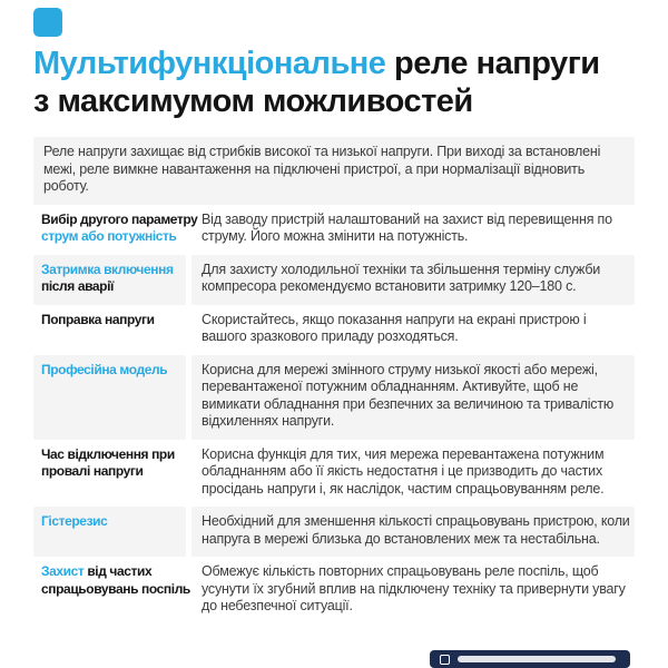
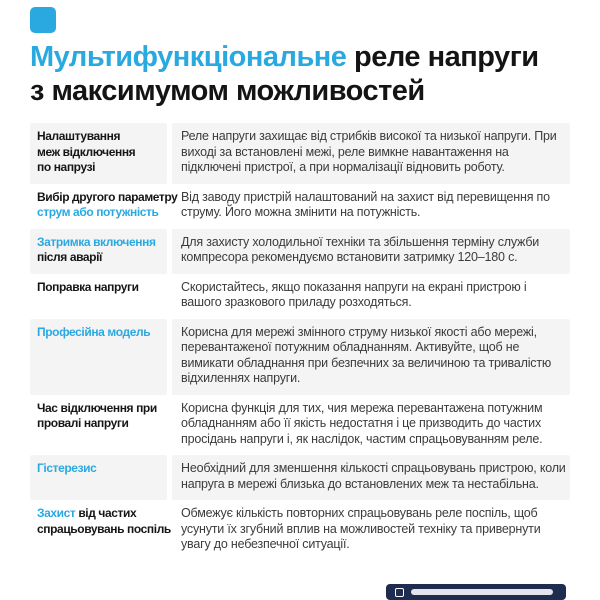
  Мультифункціональне реле напруги
  з максимумом можливостей
+ Налаштування
+ меж відключення
+ по напрузі
  Реле напруги захищає від стрибків високої та низької напруги. При виході за встановлені межі, реле вимкне навантаження на підключені пристрої, а при нормалізації відновить роботу.
  Вибір другого параметру
  струм або потужність
  Від заводу пристрій налаштований на захист від перевищення по струму. Його можна змінити на потужність.
  Затримка включення
  після аварії
  Для захисту холодильної техніки та збільшення терміну служби компресора рекомендуємо встановити затримку 120–180 с.
  Поправка напруги
  Скористайтесь, якщо показання напруги на екрані пристрою і вашого зразкового приладу розходяться.
  Професійна модель
  Корисна для мережі змінного струму низької якості або мережі, перевантаженої потужним обладнанням. Активуйте, щоб не вимикати обладнання при безпечних за величиною та тривалістю відхиленнях напруги.
  Час відключення при
  провалі напруги
  Корисна функція для тих, чия мережа перевантажена потужним обладнанням або її якість недостатня і це призводить до частих просідань напруги і, як наслідок, частим спрацьовуванням реле.
  Гістерезис
  Необхідний для зменшення кількості спрацьовувань пристрою, коли напруга в мережі близька до встановлених меж та нестабільна.
  Захист від частих
  спрацьовувань поспіль
- Обмежує кількість повторних спрацьовувань реле поспіль, щоб усунути їх згубний вплив на підключену техніку та привернути увагу до небезпечної ситуації.
+ Обмежує кількість повторних спрацьовувань реле поспіль, щоб усунути їх згубний вплив на можливостей техніку та привернути увагу до небезпечної ситуації.
